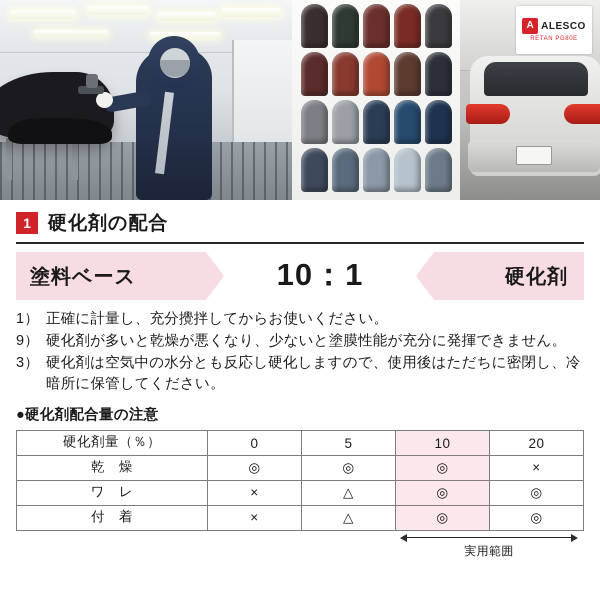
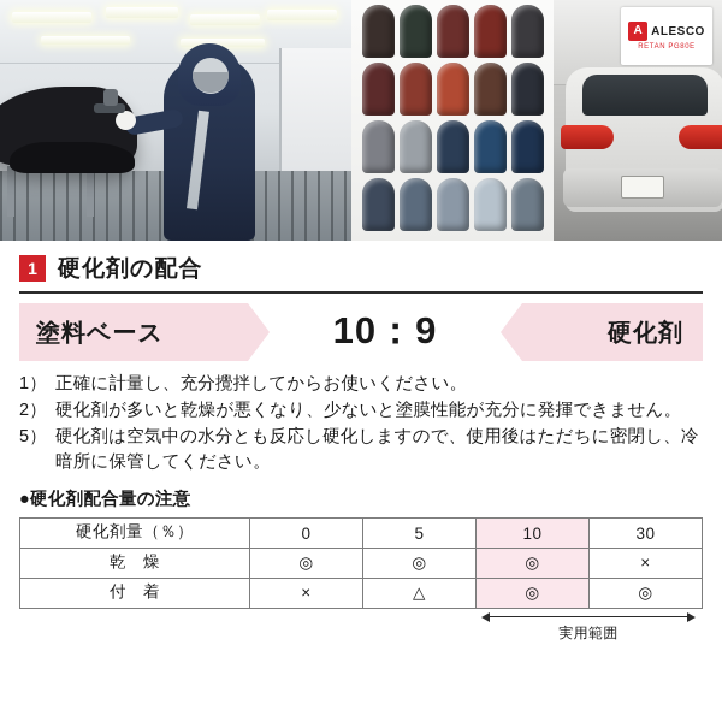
  A
  ALESCO
  1
  硬化剤の配合
  塗料ベース
- 10：1
+ 10：9
  硬化剤
  1）
  正確に計量し、充分攪拌してからお使いください。
- 9）
+ 2）
  硬化剤が多いと乾燥が悪くなり、少ないと塗膜性能が充分に発揮できません。
- 3）
+ 5）
  硬化剤は空気中の水分とも反応し硬化しますので、使用後はただちに密閉し、冷暗所に保管してください。
  ●硬化剤配合量の注意
- 硬化剤量（％）	0	5	10	20
+ 硬化剤量（％）	0	5	10	30
  乾 燥	◎	◎	◎	×
- ワ レ	×	△	◎	◎
  付 着	×	△	◎	◎
  実用範囲
